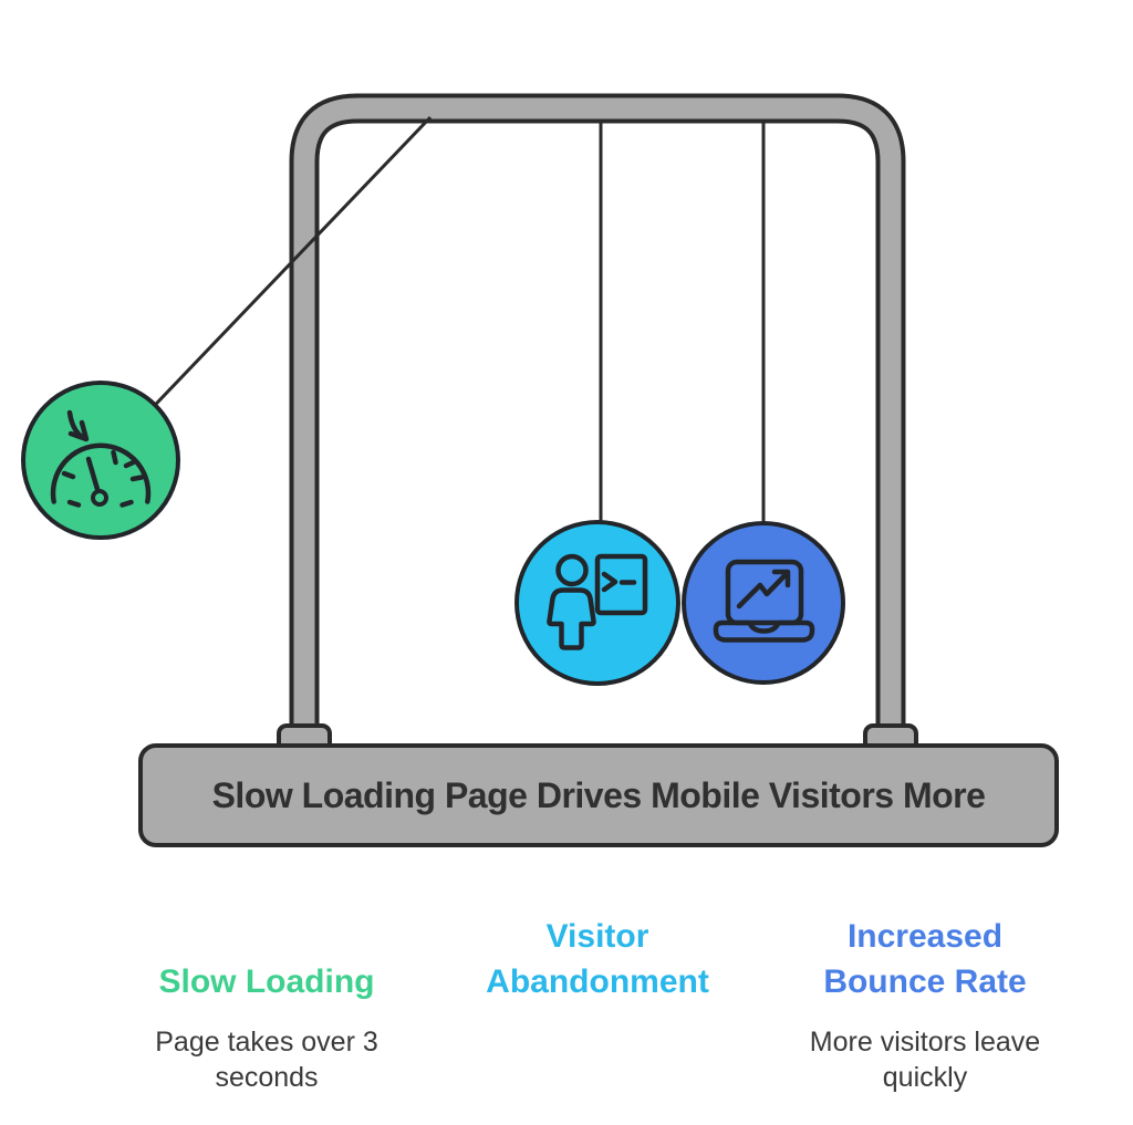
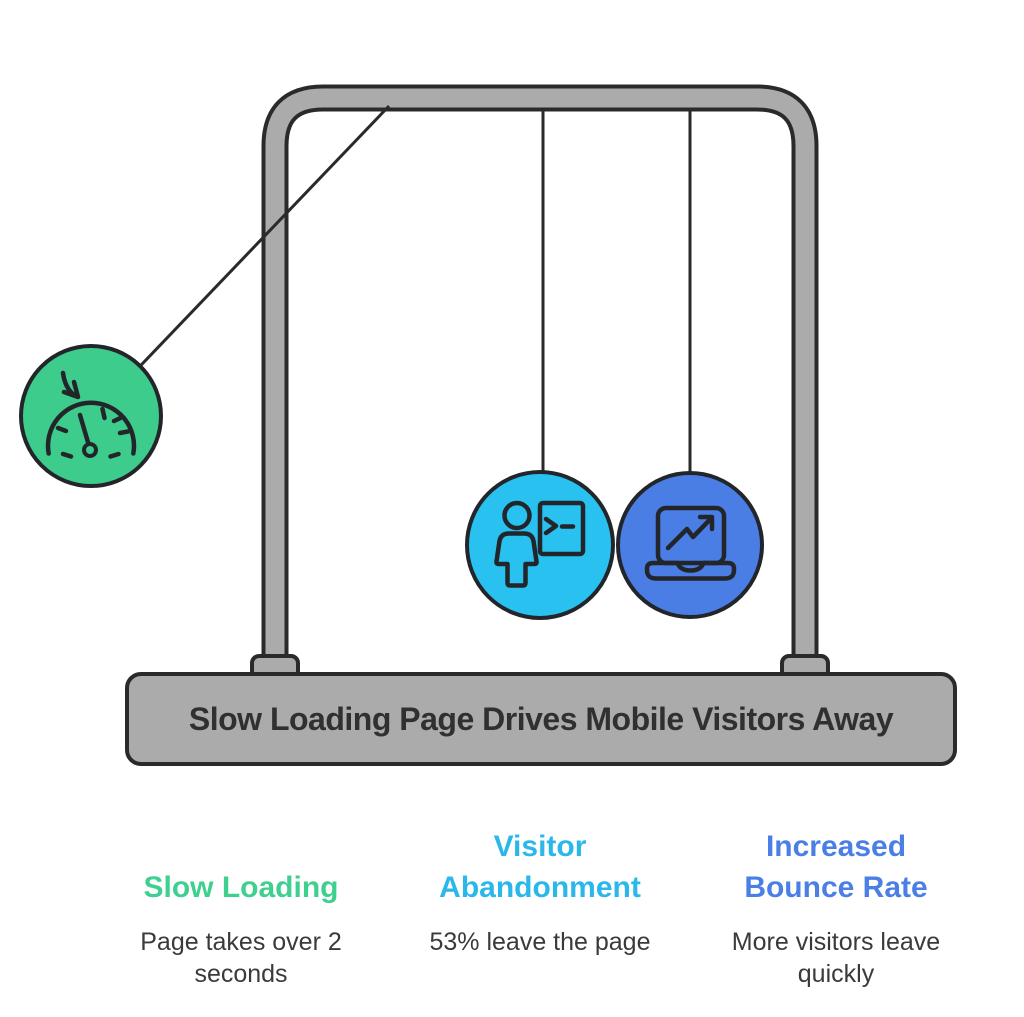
- Slow Loading Page Drives Mobile Visitors More
+ Slow Loading Page Drives Mobile Visitors Away
  Slow Loading
- Page takes over 3 seconds
+ Page takes over 2 seconds
  Visitor Abandonment
+ 53% leave the page
  Increased Bounce Rate
  More visitors leave quickly
